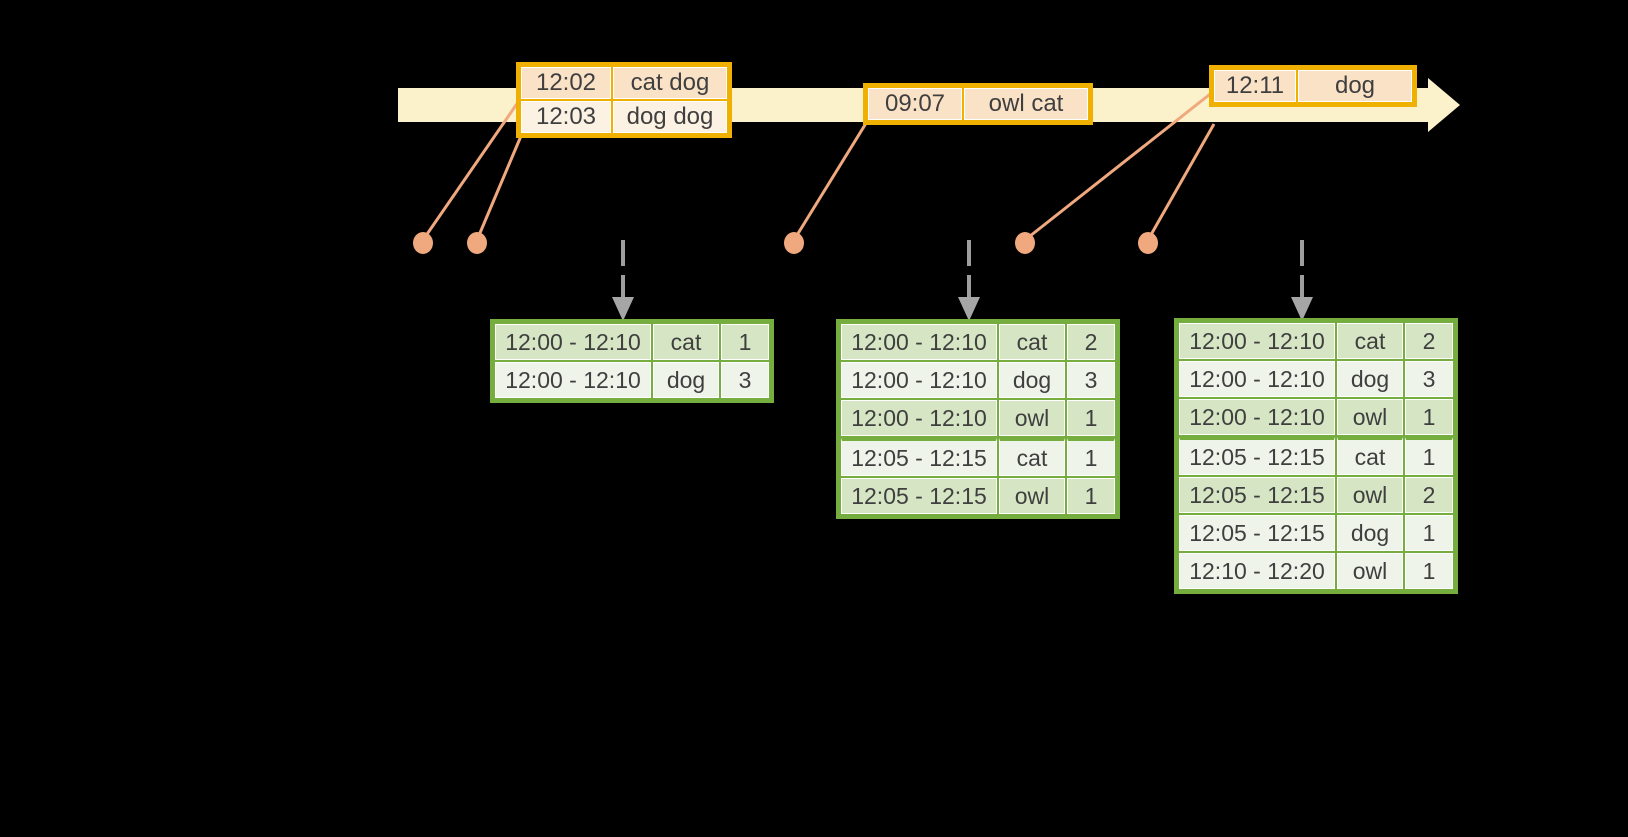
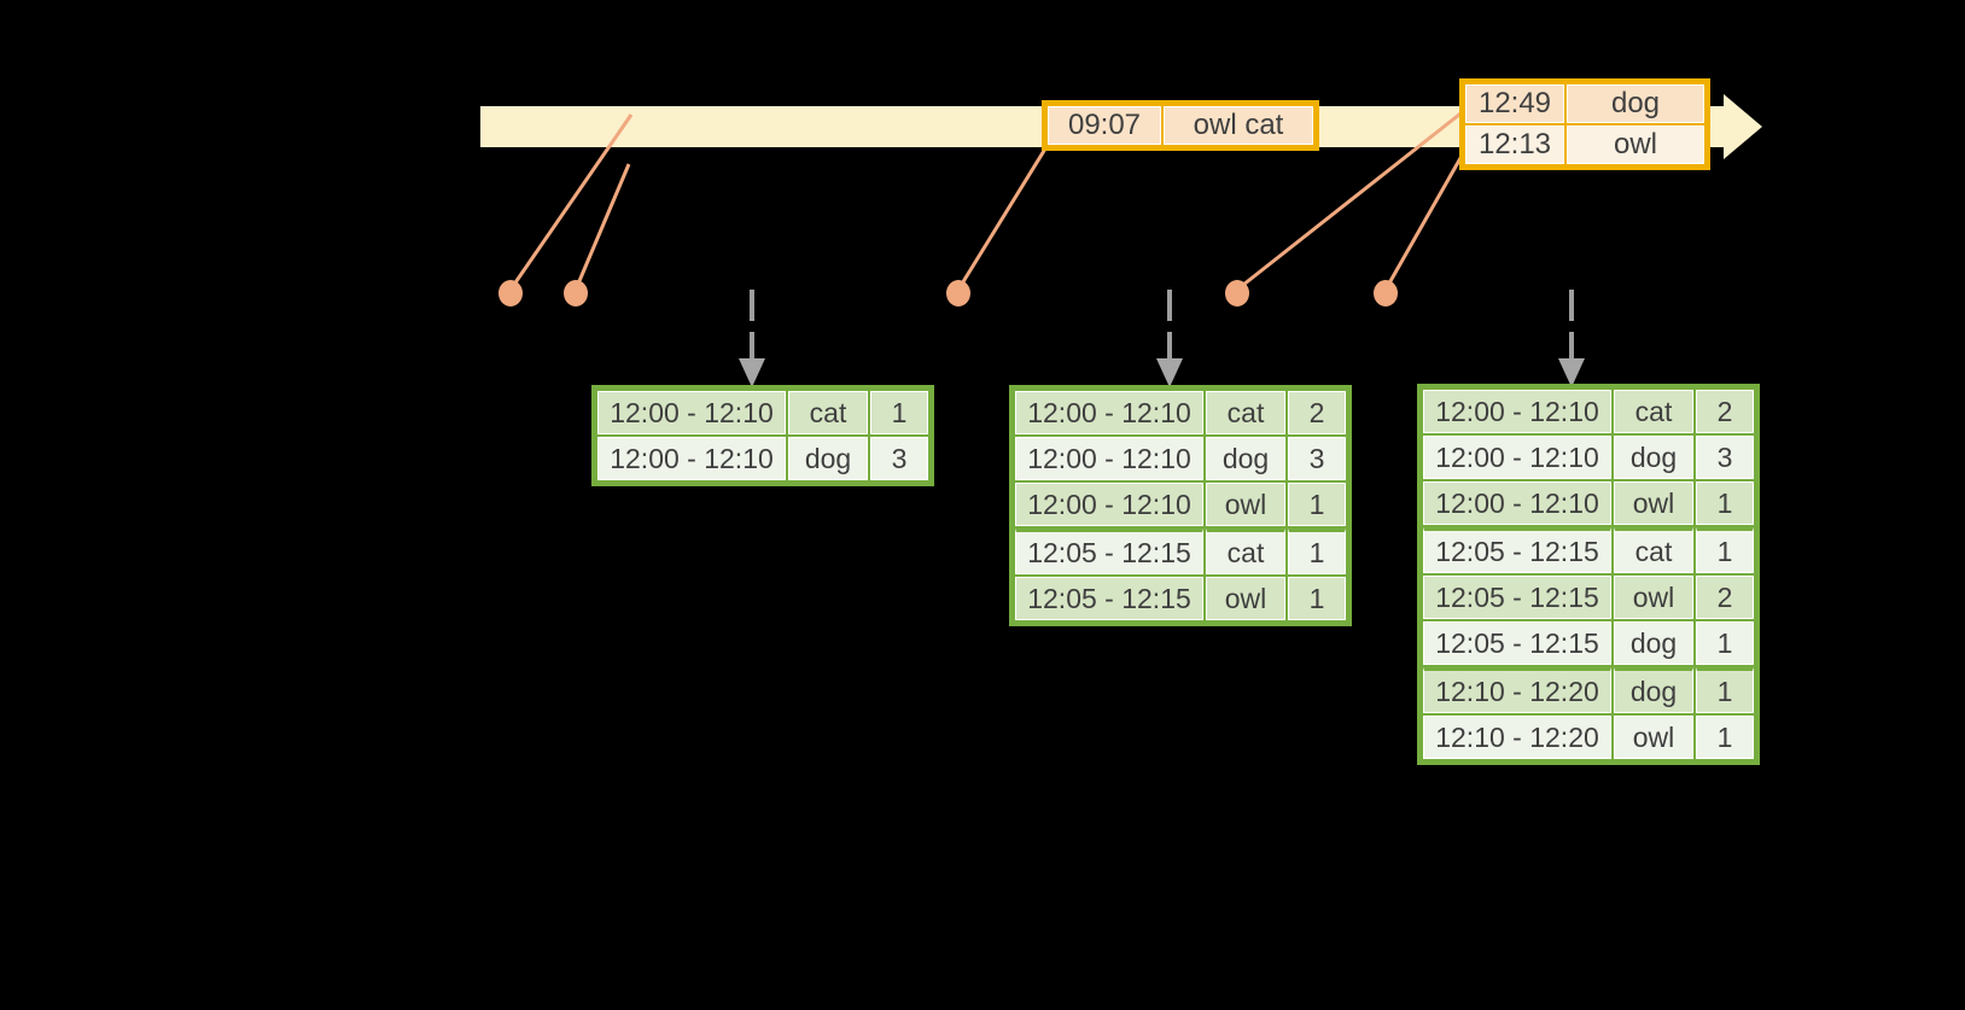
- 12:02	cat dog
- 12:03	dog dog
  09:07	owl cat
- 12:11	dog
+ 12:49	dog
+ 12:13	owl
  12:00 - 12:10	cat	1
  12:00 - 12:10	dog	3
  12:00 - 12:10	cat	2
  12:00 - 12:10	dog	3
  12:00 - 12:10	owl	1
  12:05 - 12:15	cat	1
  12:05 - 12:15	owl	1
  12:00 - 12:10	cat	2
  12:00 - 12:10	dog	3
  12:00 - 12:10	owl	1
  12:05 - 12:15	cat	1
  12:05 - 12:15	owl	2
  12:05 - 12:15	dog	1
+ 12:10 - 12:20	dog	1
  12:10 - 12:20	owl	1
